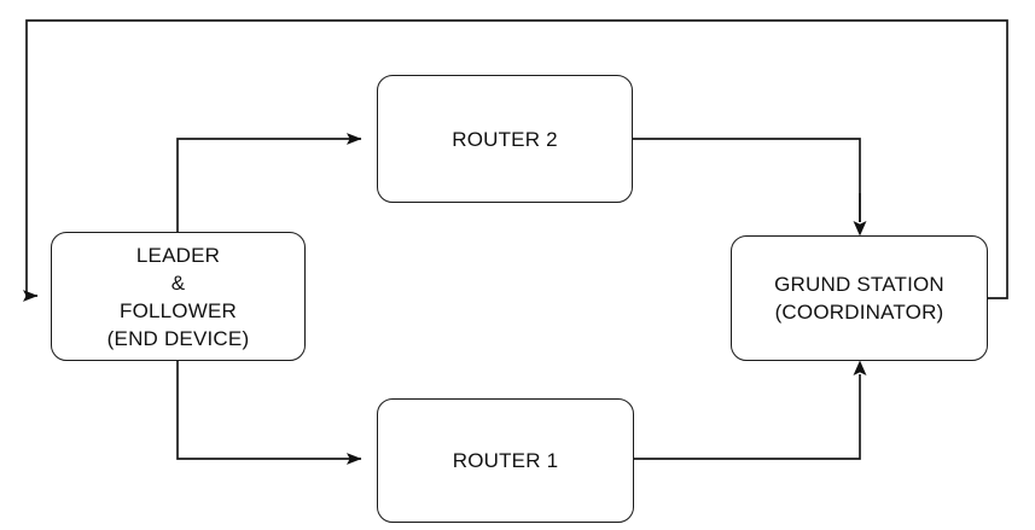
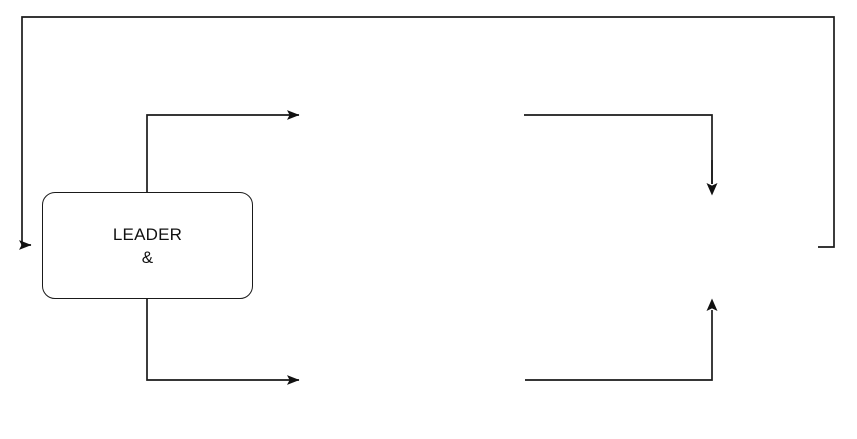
  LEADER
  &
- FOLLOWER
- (END DEVICE)
- ROUTER 2
- ROUTER 1
- GRUND STATION
- (COORDINATOR)
